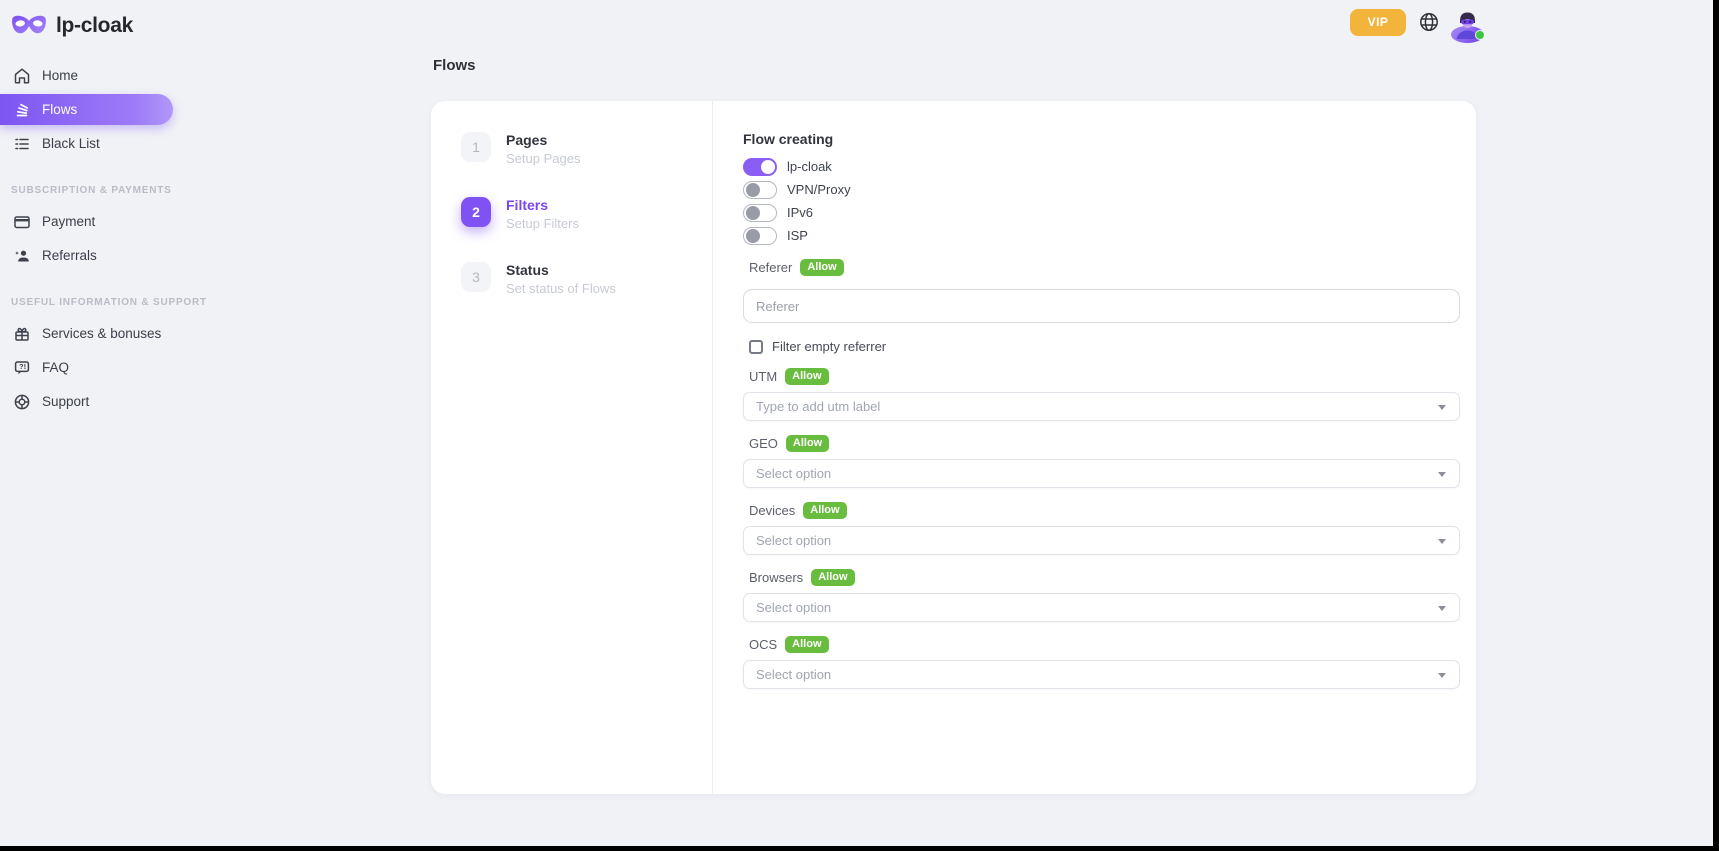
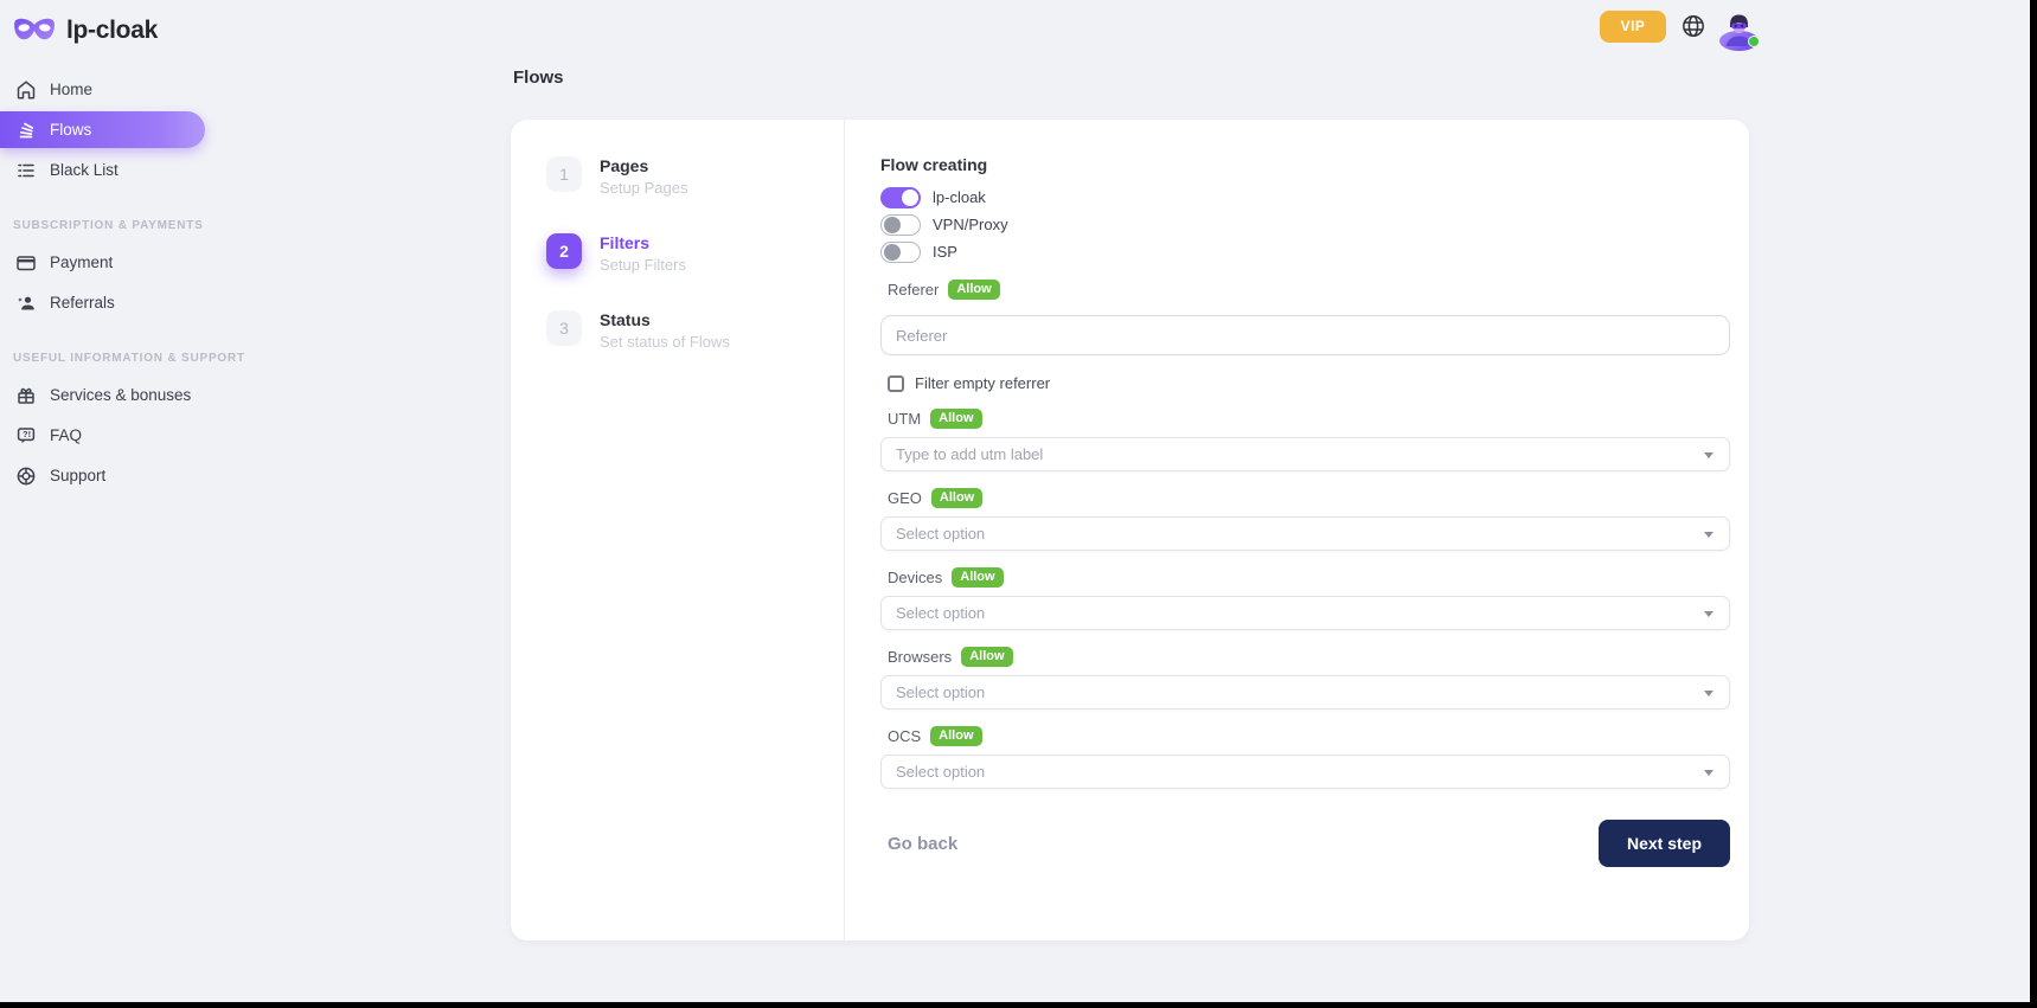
  lp-cloak
  Home
  Flows
  Black List
  SUBSCRIPTION & PAYMENTS
  Payment
  Referrals
  USEFUL INFORMATION & SUPPORT
  Services & bonuses
  ?!
  FAQ
  Support
  VIP
  Flows
  1
  Pages
  Setup Pages
  2
  Filters
  Setup Filters
  3
  Status
  Set status of Flows
  Flow creating
  lp-cloak
  VPN/Proxy
- IPv6
  ISP
  Referer
  Allow
  Referer
  Filter empty referrer
  UTM
  Allow
  Type to add utm label
  GEO
  Allow
  Select option
  Devices
  Allow
  Select option
  Browsers
  Allow
  Select option
  OCS
  Allow
  Select option
+ Go back
+ Next step
